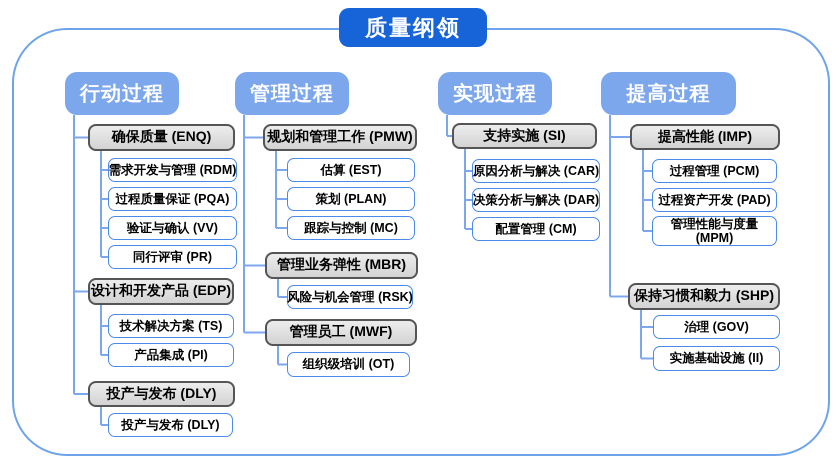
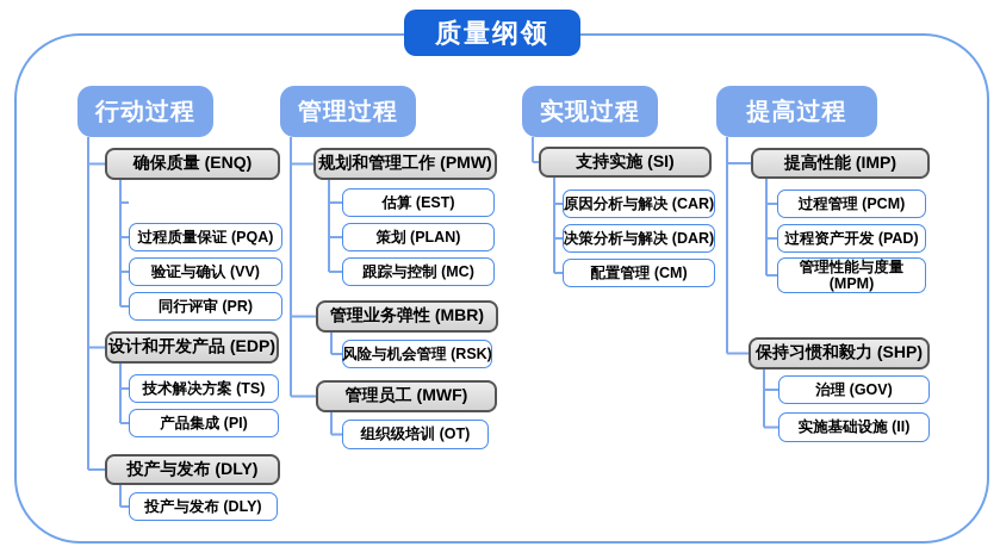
  质量纲领
  行动过程
  确保质量 (ENQ)
- 需求开发与管理 (RDM)
  过程质量保证 (PQA)
  验证与确认 (VV)
  同行评审 (PR)
  设计和开发产品 (EDP)
  技术解决方案 (TS)
  产品集成 (PI)
  投产与发布 (DLY)
  投产与发布 (DLY)
  管理过程
  规划和管理工作 (PMW)
  估算 (EST)
  策划 (PLAN)
  跟踪与控制 (MC)
  管理业务弹性 (MBR)
  风险与机会管理 (RSK)
  管理员工 (MWF)
  组织级培训 (OT)
  实现过程
  支持实施 (SI)
  原因分析与解决 (CAR)
  决策分析与解决 (DAR)
  配置管理 (CM)
  提高过程
  提高性能 (IMP)
  过程管理 (PCM)
  过程资产开发 (PAD)
  管理性能与度量 (MPM)
  保持习惯和毅力 (SHP)
  治理 (GOV)
  实施基础设施 (II)
